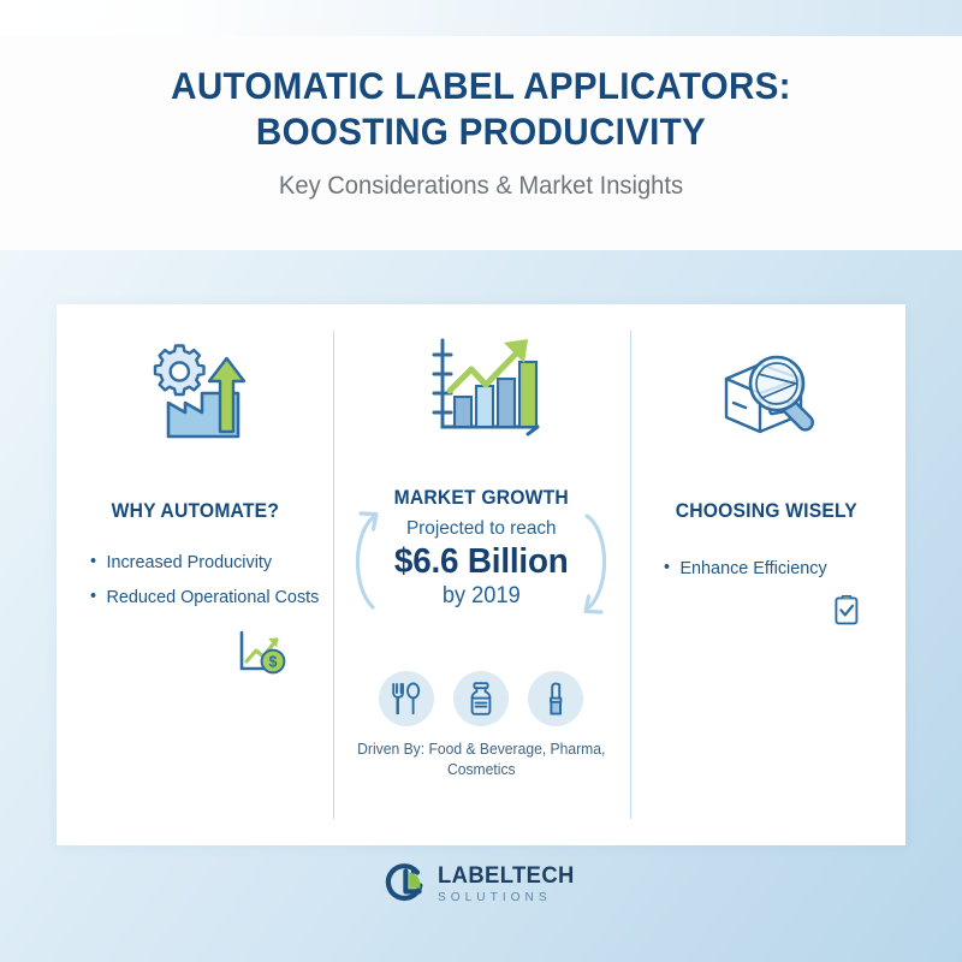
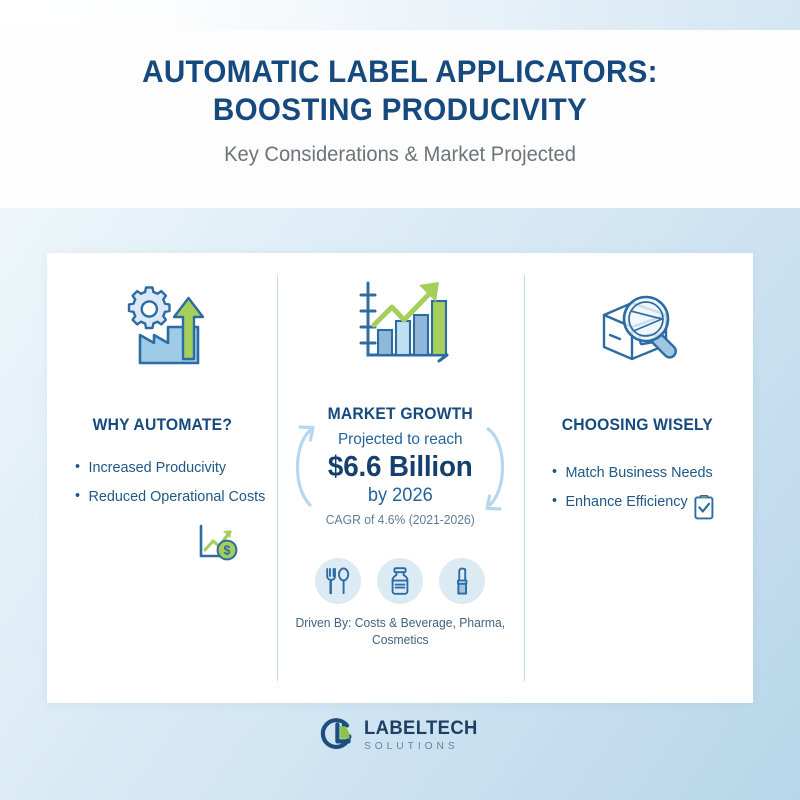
  AUTOMATIC LABEL APPLICATORS:
  BOOSTING PRODUCIVITY
- Key Considerations & Market Insights
+ Key Considerations & Market Projected
  WHY AUTOMATE?
  Increased Producivity
  Reduced Operational Costs
  $
  MARKET GROWTH
  Projected to reach
  $6.6 Billion
- by 2019
+ by 2026
+ CAGR of 4.6% (2021-2026)
- Driven By: Food & Beverage, Pharma, Cosmetics
+ Driven By: Costs & Beverage, Pharma, Cosmetics
  CHOOSING WISELY
+ Match Business Needs
  Enhance Efficiency
  LABELTECH
  SOLUTIONS
